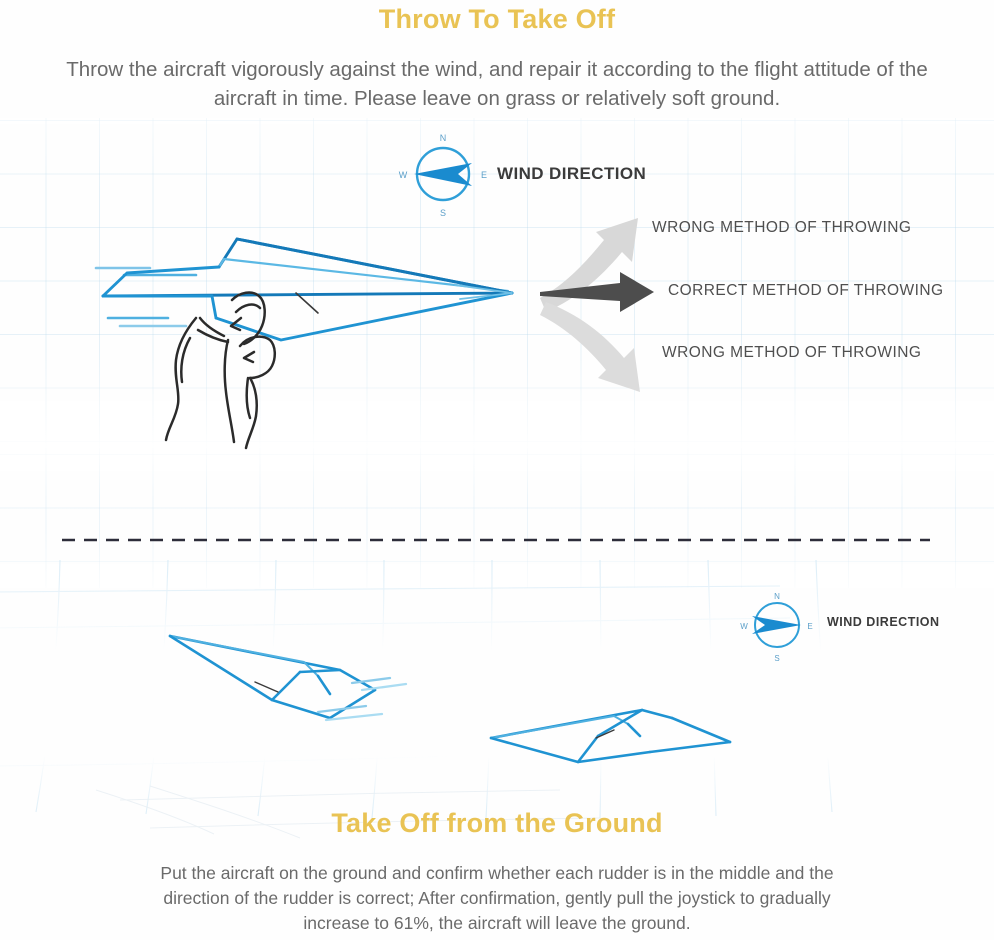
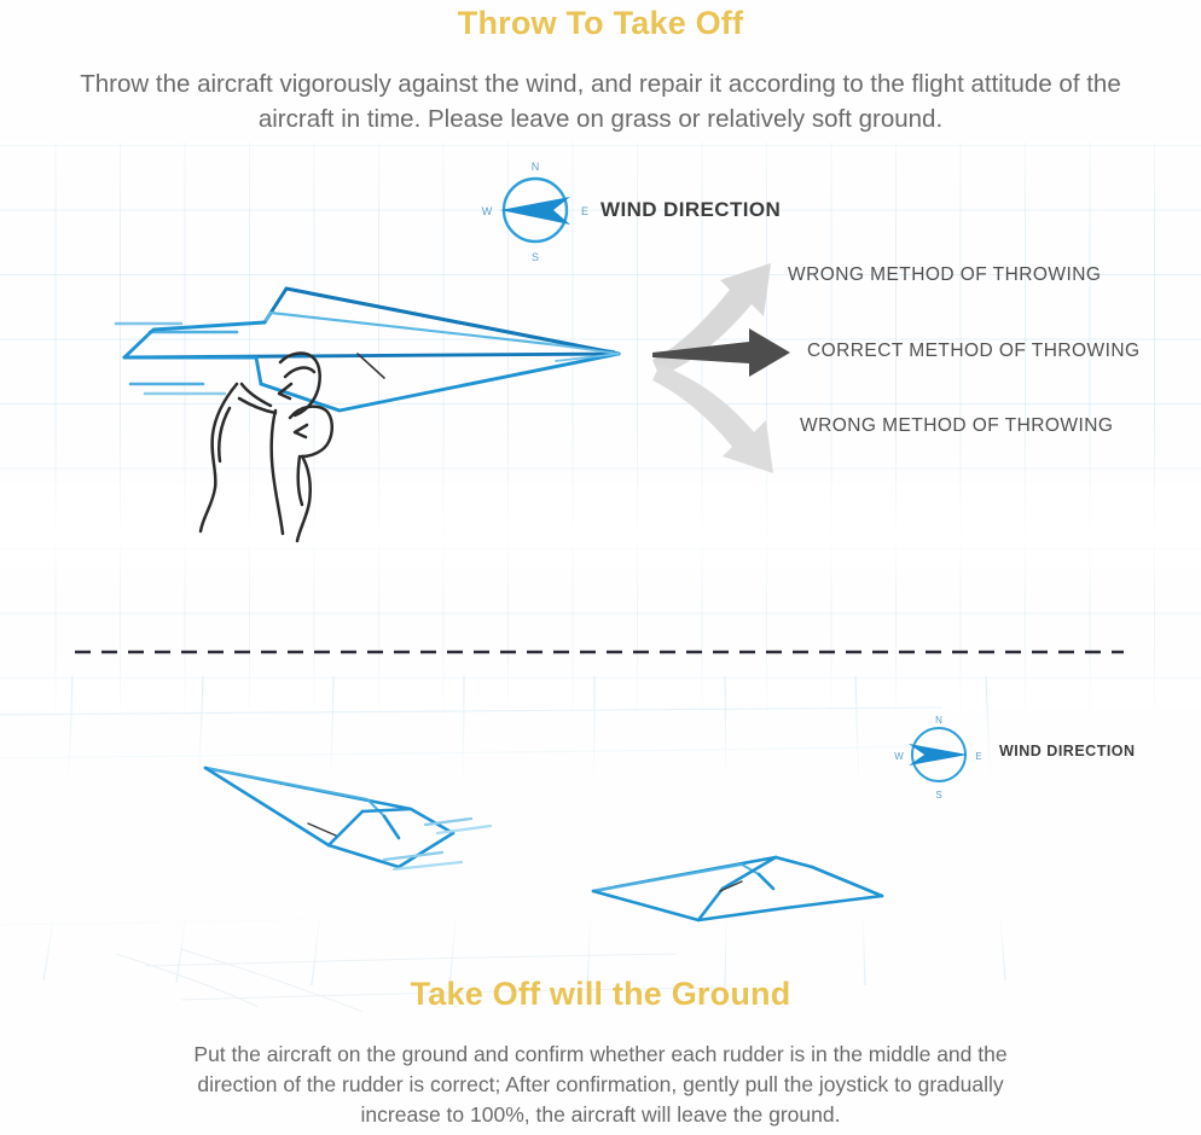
  N
  S
  W
  E
  N
  S
  W
  E
  Throw To Take Off
  Throw the aircraft vigorously against the wind, and repair it according to the flight attitude of the aircraft in time. Please leave on grass or relatively soft ground.
  WIND DIRECTION
  WRONG METHOD OF THROWING
  CORRECT METHOD OF THROWING
  WRONG METHOD OF THROWING
  WIND DIRECTION
- Take Off from the Ground
+ Take Off will the Ground
- Put the aircraft on the ground and confirm whether each rudder is in the middle and the direction of the rudder is correct; After confirmation, gently pull the joystick to gradually increase to 61%, the aircraft will leave the ground.
+ Put the aircraft on the ground and confirm whether each rudder is in the middle and the direction of the rudder is correct; After confirmation, gently pull the joystick to gradually increase to 100%, the aircraft will leave the ground.
